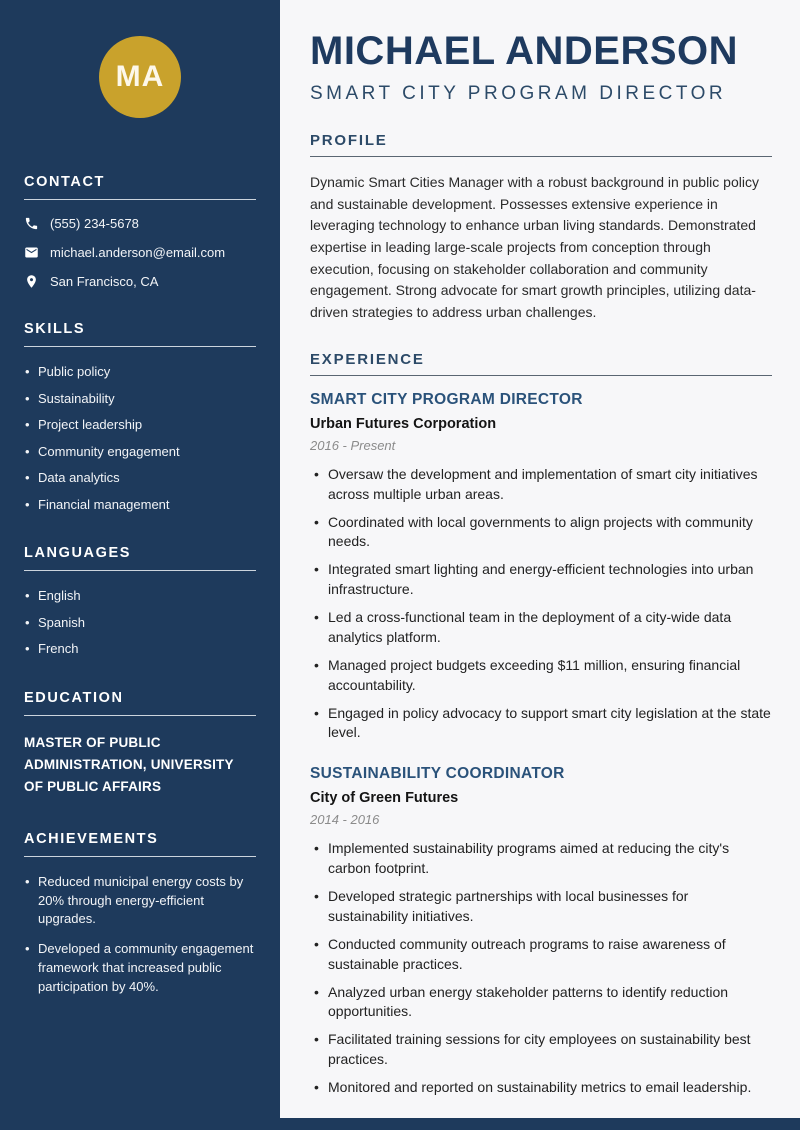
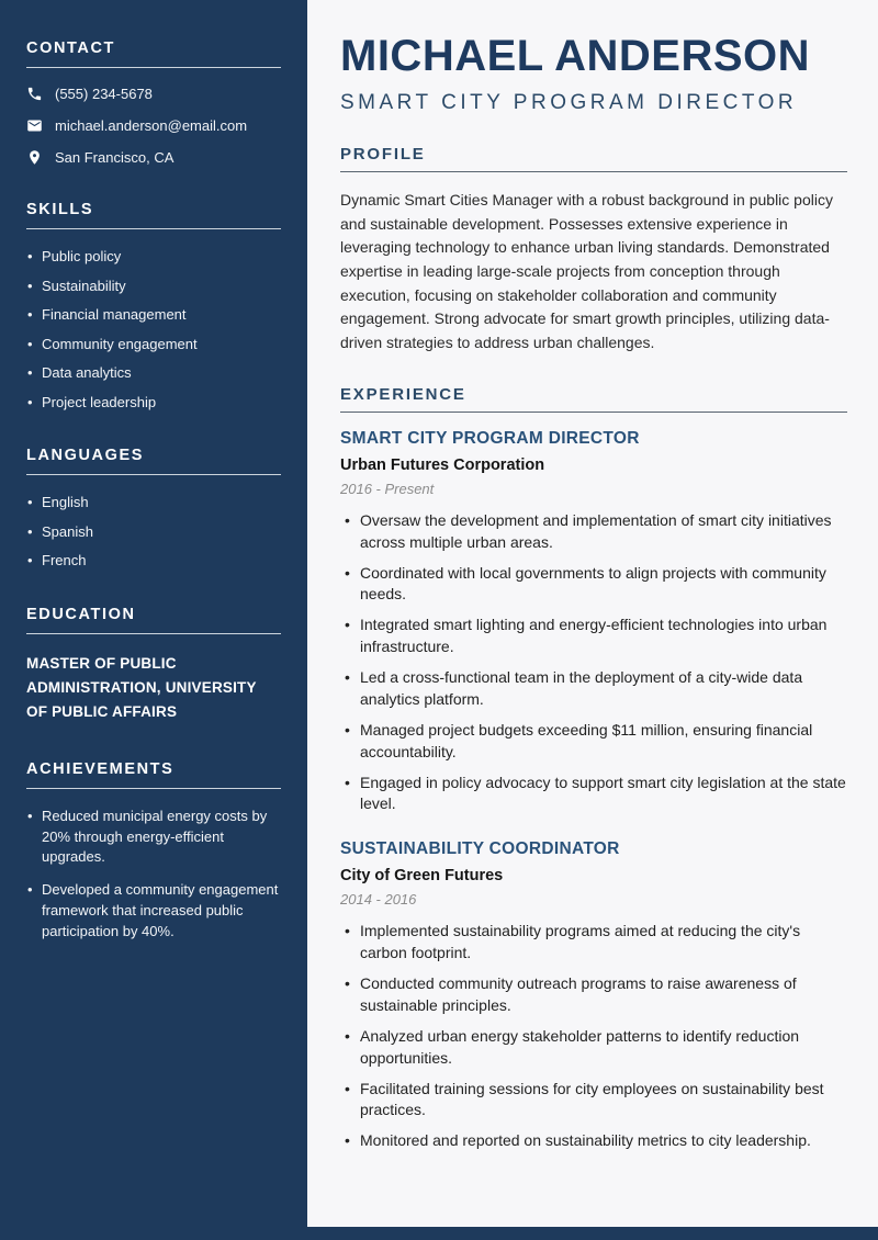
- MA
  CONTACT
  (555) 234-5678
  michael.anderson@email.com
  San Francisco, CA
  SKILLS
  Public policy
  Sustainability
- Project leadership
+ Financial management
  Community engagement
  Data analytics
- Financial management
+ Project leadership
  LANGUAGES
  English
  Spanish
  French
  EDUCATION
  MASTER OF PUBLIC ADMINISTRATION, UNIVERSITY OF PUBLIC AFFAIRS
  ACHIEVEMENTS
  Reduced municipal energy costs by 20% through energy-efficient upgrades.
  Developed a community engagement framework that increased public participation by 40%.
  MICHAEL ANDERSON
  SMART CITY PROGRAM DIRECTOR
  PROFILE
  Dynamic Smart Cities Manager with a robust background in public policy and sustainable development. Possesses extensive experience in leveraging technology to enhance urban living standards. Demonstrated expertise in leading large-scale projects from conception through execution, focusing on stakeholder collaboration and community engagement. Strong advocate for smart growth principles, utilizing data-driven strategies to address urban challenges.
  EXPERIENCE
  SMART CITY PROGRAM DIRECTOR
  Urban Futures Corporation
  2016 - Present
  Oversaw the development and implementation of smart city initiatives across multiple urban areas.
  Coordinated with local governments to align projects with community needs.
  Integrated smart lighting and energy-efficient technologies into urban infrastructure.
  Led a cross-functional team in the deployment of a city-wide data analytics platform.
  Managed project budgets exceeding $11 million, ensuring financial accountability.
  Engaged in policy advocacy to support smart city legislation at the state level.
  SUSTAINABILITY COORDINATOR
  City of Green Futures
  2014 - 2016
  Implemented sustainability programs aimed at reducing the city's carbon footprint.
- Developed strategic partnerships with local businesses for sustainability initiatives.
- Conducted community outreach programs to raise awareness of sustainable practices.
+ Conducted community outreach programs to raise awareness of sustainable principles.
  Analyzed urban energy stakeholder patterns to identify reduction opportunities.
  Facilitated training sessions for city employees on sustainability best practices.
- Monitored and reported on sustainability metrics to email leadership.
+ Monitored and reported on sustainability metrics to city leadership.
